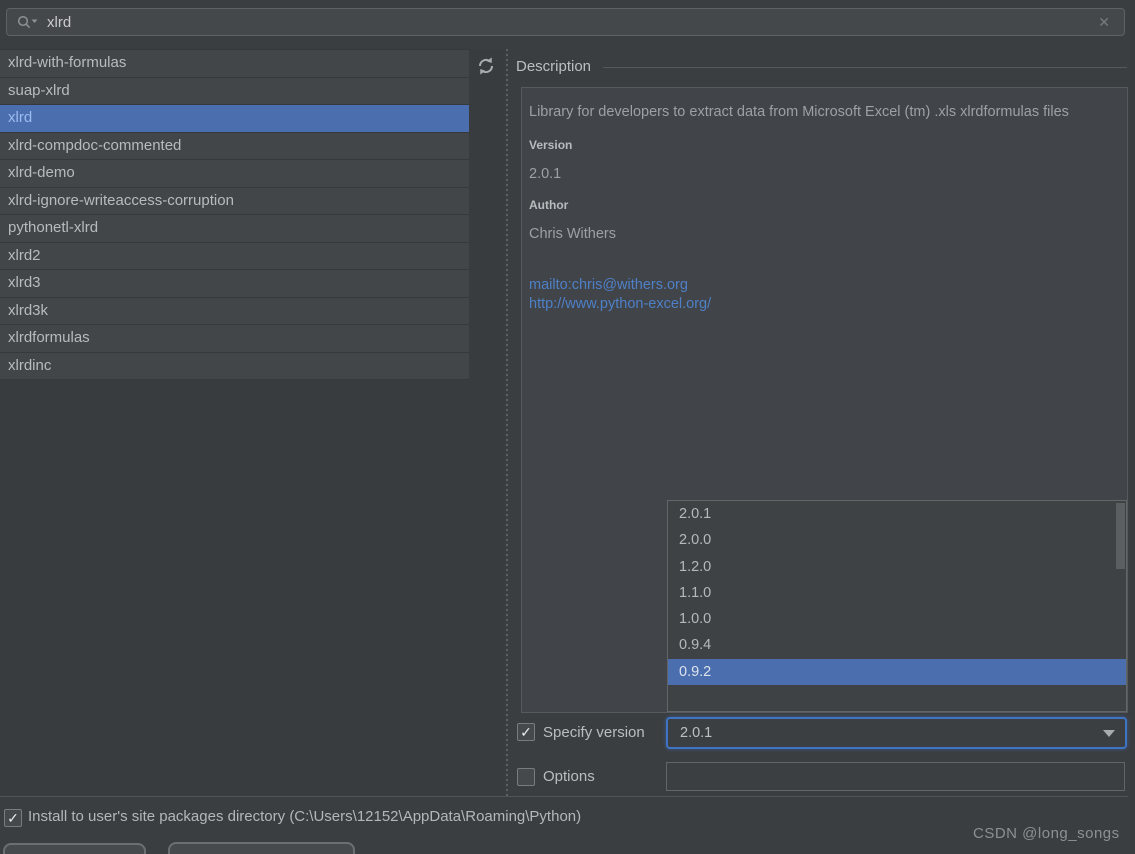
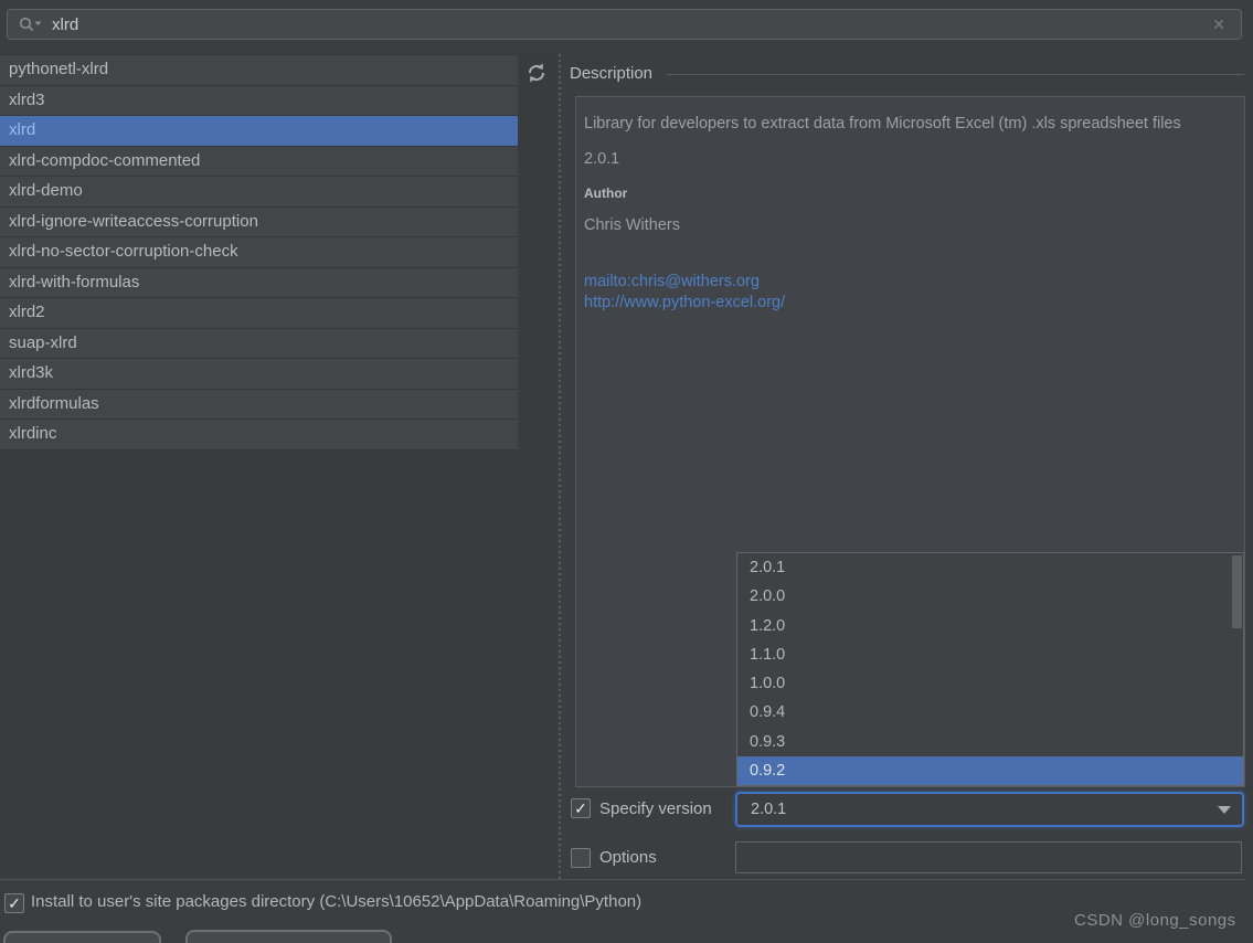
  xlrd
  ✕
- xlrd-with-formulas
+ pythonetl-xlrd
- suap-xlrd
+ xlrd3
  xlrd
  xlrd-compdoc-commented
  xlrd-demo
  xlrd-ignore-writeaccess-corruption
+ xlrd-no-sector-corruption-check
- pythonetl-xlrd
+ xlrd-with-formulas
  xlrd2
- xlrd3
+ suap-xlrd
  xlrd3k
  xlrdformulas
  xlrdinc
  Description
- Library for developers to extract data from Microsoft Excel (tm) .xls xlrdformulas files
+ Library for developers to extract data from Microsoft Excel (tm) .xls spreadsheet files
- Version
  2.0.1
  Author
  Chris Withers
  mailto:chris@withers.org
  http://www.python-excel.org/
  2.0.1
  2.0.0
  1.2.0
  1.1.0
  1.0.0
  0.9.4
+ 0.9.3
  0.9.2
  ✓
  Specify version
  2.0.1
  Options
  ✓
- Install to user's site packages directory (C:\Users\12152\AppData\Roaming\Python)
+ Install to user's site packages directory (C:\Users\10652\AppData\Roaming\Python)
  CSDN @long_songs
